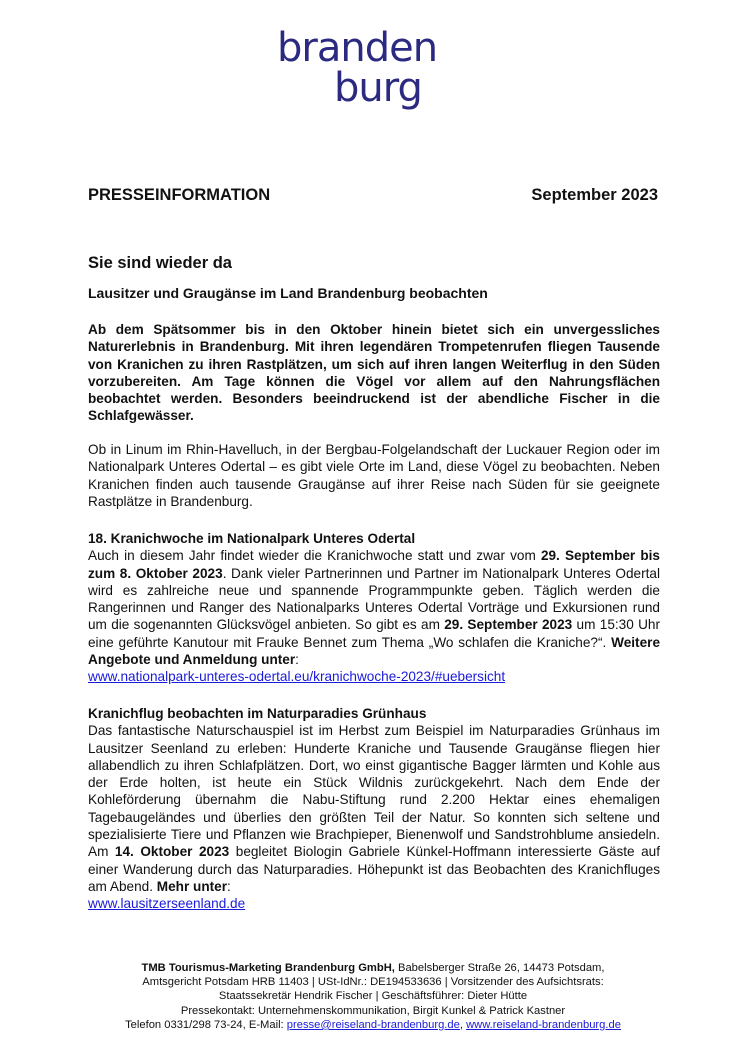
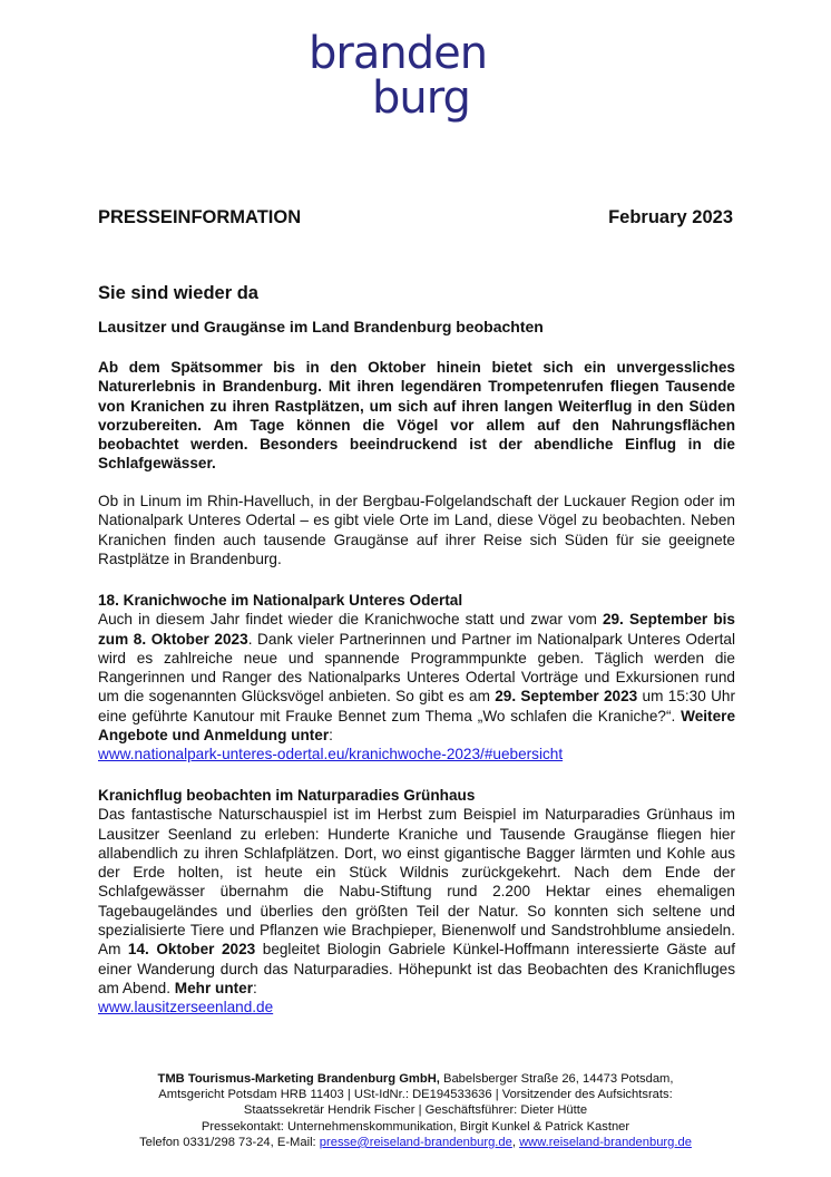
  branden
  burg
  PRESSEINFORMATION
- September 2023
+ February 2023
  Sie sind wieder da
  Lausitzer und Graugänse im Land Brandenburg beobachten
- Ab dem Spätsommer bis in den Oktober hinein bietet sich ein unvergessliches Naturerlebnis in Brandenburg. Mit ihren legendären Trompetenrufen fliegen Tausende von Kranichen zu ihren Rastplätzen, um sich auf ihren langen Weiterflug in den Süden vorzubereiten. Am Tage können die Vögel vor allem auf den Nahrungsflächen beobachtet werden. Besonders beeindruckend ist der abendliche Fischer in die Schlafgewässer.
+ Ab dem Spätsommer bis in den Oktober hinein bietet sich ein unvergessliches Naturerlebnis in Brandenburg. Mit ihren legendären Trompetenrufen fliegen Tausende von Kranichen zu ihren Rastplätzen, um sich auf ihren langen Weiterflug in den Süden vorzubereiten. Am Tage können die Vögel vor allem auf den Nahrungsflächen beobachtet werden. Besonders beeindruckend ist der abendliche Einflug in die Schlafgewässer.
- Ob in Linum im Rhin-Havelluch, in der Bergbau-Folgelandschaft der Luckauer Region oder im Nationalpark Unteres Odertal – es gibt viele Orte im Land, diese Vögel zu beobachten. Neben Kranichen finden auch tausende Graugänse auf ihrer Reise nach Süden für sie geeignete Rastplätze in Brandenburg.
+ Ob in Linum im Rhin-Havelluch, in der Bergbau-Folgelandschaft der Luckauer Region oder im Nationalpark Unteres Odertal – es gibt viele Orte im Land, diese Vögel zu beobachten. Neben Kranichen finden auch tausende Graugänse auf ihrer Reise sich Süden für sie geeignete Rastplätze in Brandenburg.
  18. Kranichwoche im Nationalpark Unteres Odertal
  Auch in diesem Jahr findet wieder die Kranichwoche statt und zwar vom 29. September bis zum 8. Oktober 2023. Dank vieler Partnerinnen und Partner im Nationalpark Unteres Odertal wird es zahlreiche neue und spannende Programmpunkte geben. Täglich werden die Rangerinnen und Ranger des Nationalparks Unteres Odertal Vorträge und Exkursionen rund um die sogenannten Glücksvögel anbieten. So gibt es am 29. September 2023 um 15:30 Uhr eine geführte Kanutour mit Frauke Bennet zum Thema „Wo schlafen die Kraniche?“. Weitere Angebote und Anmeldung unter:
  www.nationalpark-unteres-odertal.eu/kranichwoche-2023/#uebersicht
  Kranichflug beobachten im Naturparadies Grünhaus
- Das fantastische Naturschauspiel ist im Herbst zum Beispiel im Naturparadies Grünhaus im Lausitzer Seenland zu erleben: Hunderte Kraniche und Tausende Graugänse fliegen hier allabendlich zu ihren Schlafplätzen. Dort, wo einst gigantische Bagger lärmten und Kohle aus der Erde holten, ist heute ein Stück Wildnis zurückgekehrt. Nach dem Ende der Kohleförderung übernahm die Nabu-Stiftung rund 2.200 Hektar eines ehemaligen Tagebaugeländes und überlies den größten Teil der Natur. So konnten sich seltene und spezialisierte Tiere und Pflanzen wie Brachpieper, Bienenwolf und Sandstrohblume ansiedeln. Am 14. Oktober 2023 begleitet Biologin Gabriele Künkel-Hoffmann interessierte Gäste auf einer Wanderung durch das Naturparadies. Höhepunkt ist das Beobachten des Kranichfluges am Abend. Mehr unter:
+ Das fantastische Naturschauspiel ist im Herbst zum Beispiel im Naturparadies Grünhaus im Lausitzer Seenland zu erleben: Hunderte Kraniche und Tausende Graugänse fliegen hier allabendlich zu ihren Schlafplätzen. Dort, wo einst gigantische Bagger lärmten und Kohle aus der Erde holten, ist heute ein Stück Wildnis zurückgekehrt. Nach dem Ende der Schlafgewässer übernahm die Nabu-Stiftung rund 2.200 Hektar eines ehemaligen Tagebaugeländes und überlies den größten Teil der Natur. So konnten sich seltene und spezialisierte Tiere und Pflanzen wie Brachpieper, Bienenwolf und Sandstrohblume ansiedeln. Am 14. Oktober 2023 begleitet Biologin Gabriele Künkel-Hoffmann interessierte Gäste auf einer Wanderung durch das Naturparadies. Höhepunkt ist das Beobachten des Kranichfluges am Abend. Mehr unter:
  www.lausitzerseenland.de
  TMB Tourismus-Marketing Brandenburg GmbH, Babelsberger Straße 26, 14473 Potsdam,
  Amtsgericht Potsdam HRB 11403 | USt-IdNr.: DE194533636 | Vorsitzender des Aufsichtsrats:
  Staatssekretär Hendrik Fischer | Geschäftsführer: Dieter Hütte
  Pressekontakt: Unternehmenskommunikation, Birgit Kunkel & Patrick Kastner
  Telefon 0331/298 73-24, E-Mail: presse@reiseland-brandenburg.de, www.reiseland-brandenburg.de
